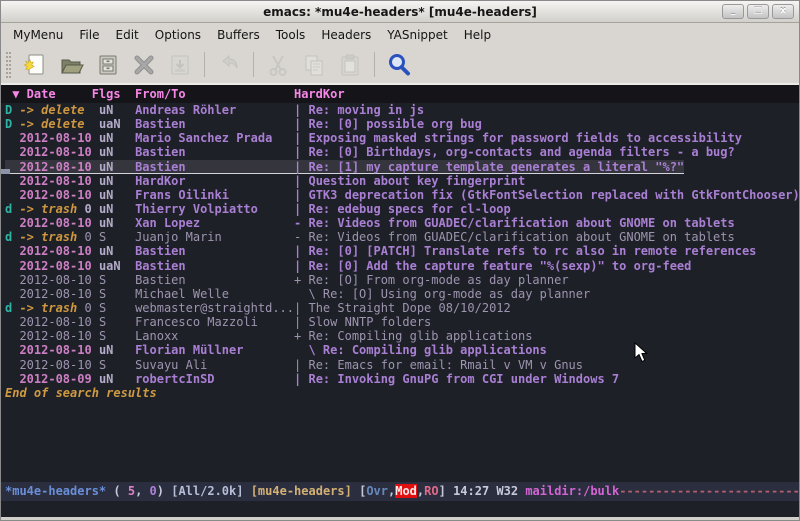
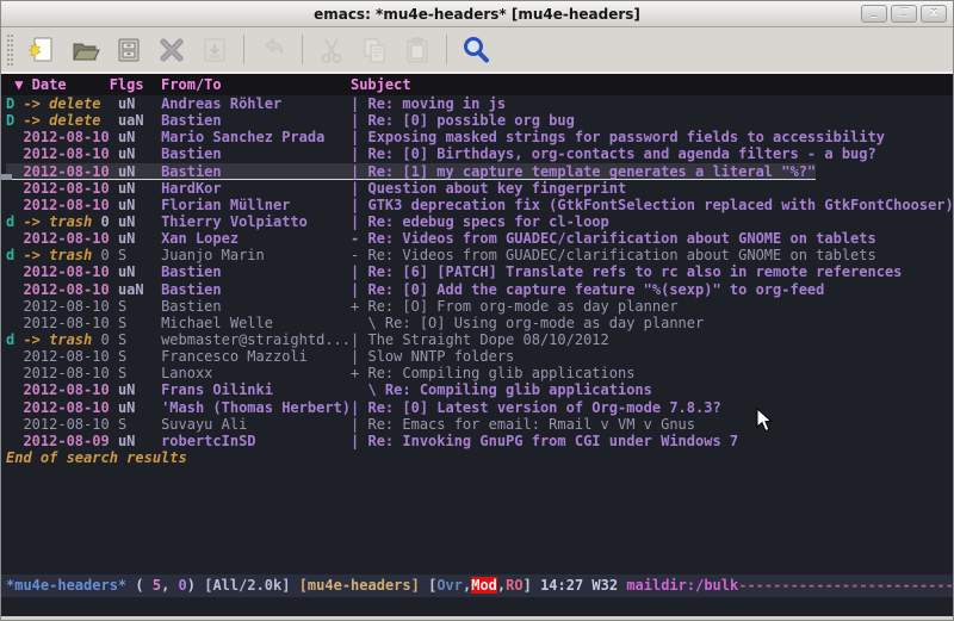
  emacs: *mu4e-headers* [mu4e-headers]
  _
  □
  x
- MyMenu
- File
- Edit
- Options
- Buffers
- Tools
- Headers
- YASnippet
- Help
- ▼ Date Flgs From/To HardKor
+ ▼ Date Flgs From/To Subject
  D -> delete uN Andreas Röhler | Re: moving in js
  D -> delete uaN Bastien | Re: [0] possible org bug
  2012-08-10 uN Mario Sanchez Prada | Exposing masked strings for password fields to accessibility
  2012-08-10 uN Bastien | Re: [0] Birthdays, org-contacts and agenda filters - a bug?
  2012-08-10 uN Bastien | Re: [1] my capture template generates a literal "%?"
  2012-08-10 uN HardKor | Question about key fingerprint
- 2012-08-10 uN Frans Oilinki | GTK3 deprecation fix (GtkFontSelection replaced with GtkFontChooser)
+ 2012-08-10 uN Florian Müllner | GTK3 deprecation fix (GtkFontSelection replaced with GtkFontChooser)
  d -> trash 0 uN Thierry Volpiatto | Re: edebug specs for cl-loop
  2012-08-10 uN Xan Lopez - Re: Videos from GUADEC/clarification about GNOME on tablets
  d -> trash 0 S Juanjo Marin - Re: Videos from GUADEC/clarification about GNOME on tablets
- 2012-08-10 uN Bastien | Re: [0] [PATCH] Translate refs to rc also in remote references
+ 2012-08-10 uN Bastien | Re: [6] [PATCH] Translate refs to rc also in remote references
  2012-08-10 uaN Bastien | Re: [0] Add the capture feature "%(sexp)" to org-feed
  2012-08-10 S Bastien + Re: [O] From org-mode as day planner
  2012-08-10 S Michael Welle \ Re: [O] Using org-mode as day planner
  d -> trash 0 S webmaster@straightd...| The Straight Dope 08/10/2012
  2012-08-10 S Francesco Mazzoli | Slow NNTP folders
  2012-08-10 S Lanoxx + Re: Compiling glib applications
- 2012-08-10 uN Florian Müllner \ Re: Compiling glib applications
+ 2012-08-10 uN Frans Oilinki \ Re: Compiling glib applications
+ 2012-08-10 uN 'Mash (Thomas Herbert)| Re: [0] Latest version of Org-mode 7.8.3?
  2012-08-10 S Suvayu Ali | Re: Emacs for email: Rmail v VM v Gnus
  2012-08-09 uN robertcInSD | Re: Invoking GnuPG from CGI under Windows 7
  End of search results
  *mu4e-headers* ( 5, 0) [All/2.0k] [mu4e-headers] [Ovr,Mod,RO] 14:27 W32 maildir:/bulk-------------------------
